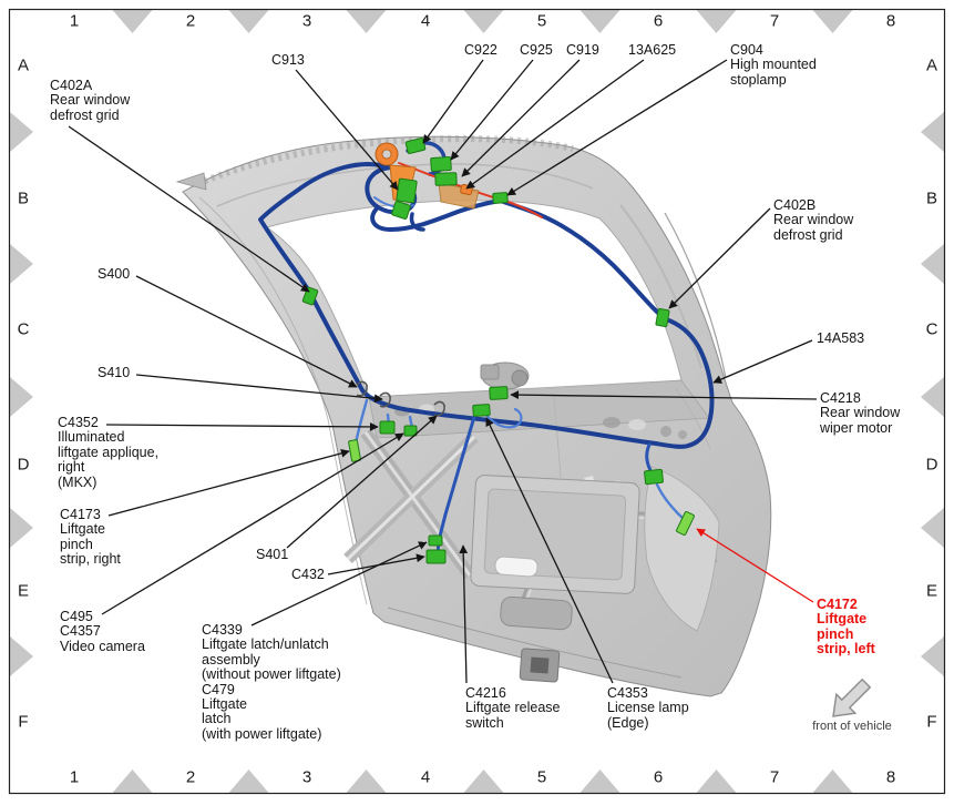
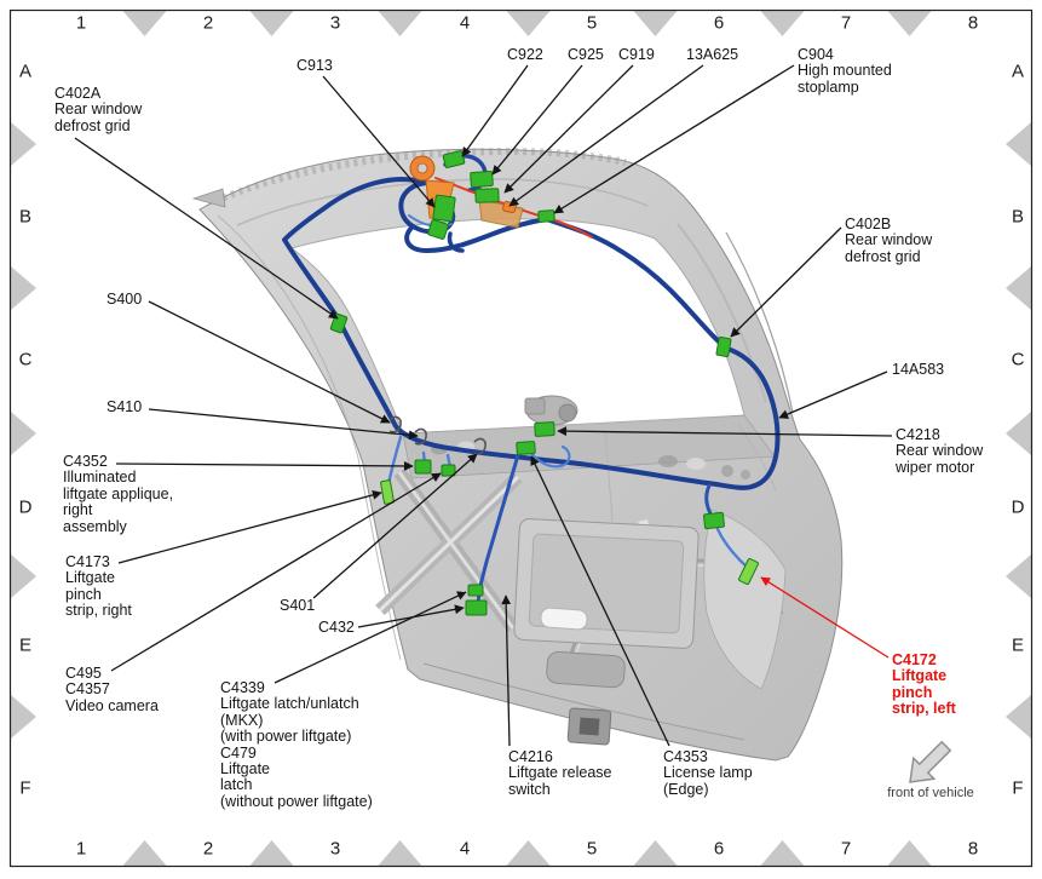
  C402A
  Rear window
  defrost grid
  C913
  C922
  C925
  C919
  13A625
  C904
  High mounted
  stoplamp
  C402B
  Rear window
  defrost grid
  S400
  S410
  14A583
  C4218
  Rear window
  wiper motor
  C4352
  Illuminated
  liftgate applique,
  right
- (MKX)
+ assembly
  C4173
  Liftgate
  pinch
  strip, right
  C495
  C4357
  Video camera
  S401
  C432
  C4339
  Liftgate latch/unlatch
- assembly
+ (MKX)
- (without power liftgate)
+ (with power liftgate)
  C479
  Liftgate
  latch
- (with power liftgate)
+ (without power liftgate)
  C4216
  Liftgate release
  switch
  C4353
  License lamp
  (Edge)
  C4172
  Liftgate
  pinch
  strip, left
  1
  1
  2
  2
  3
  3
  4
  4
  5
  5
  6
  6
  7
  7
  8
  8
  A
  A
  B
  B
  C
  C
  D
  D
  E
  E
  F
  F
  front of vehicle
